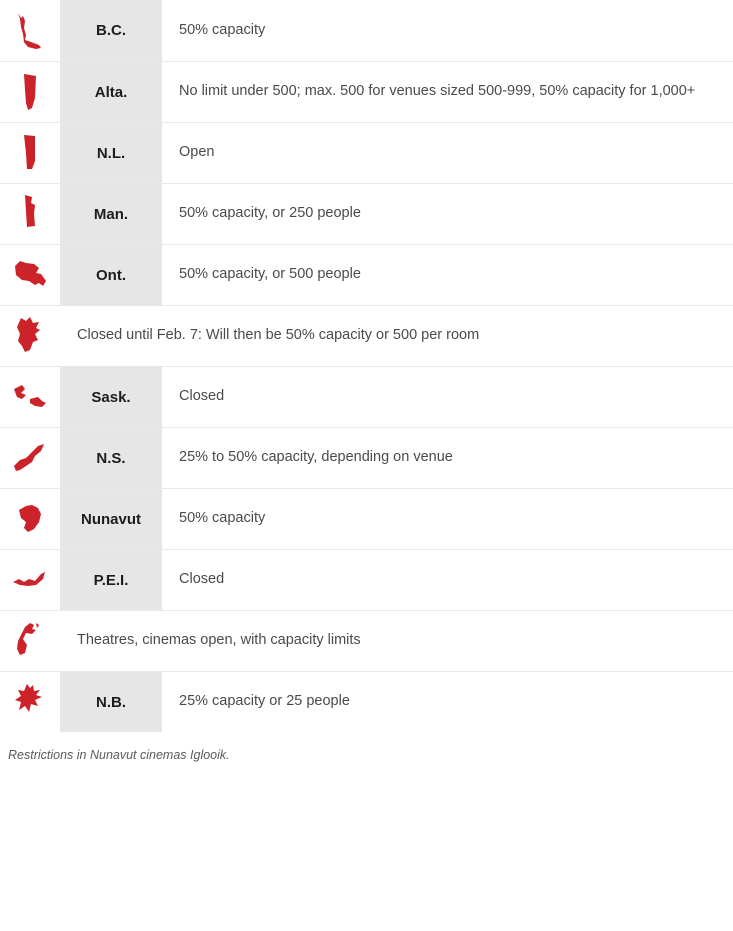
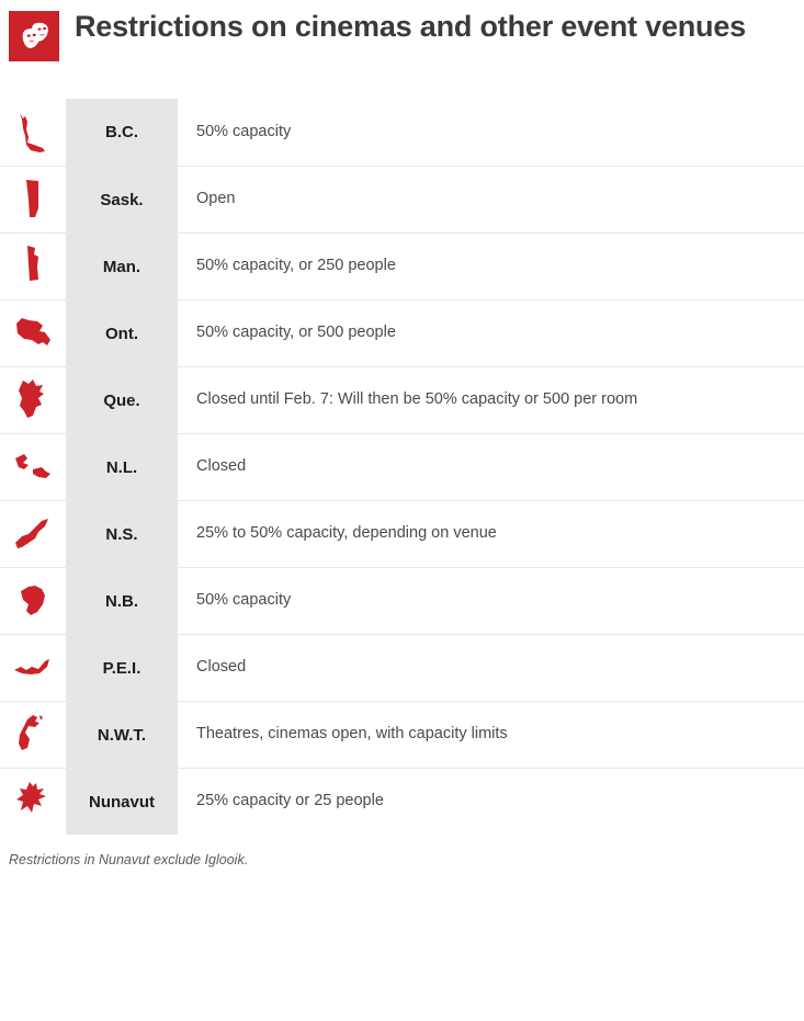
+ Restrictions on cinemas and other event venues
  B.C.
  50% capacity
- Alta.
- No limit under 500; max. 500 for venues sized 500-999, 50% capacity for 1,000+
- N.L.
+ Sask.
  Open
  Man.
  50% capacity, or 250 people
  Ont.
  50% capacity, or 500 people
+ Que.
  Closed until Feb. 7: Will then be 50% capacity or 500 per room
- Sask.
+ N.L.
  Closed
  N.S.
  25% to 50% capacity, depending on venue
- Nunavut
+ N.B.
  50% capacity
  P.E.I.
  Closed
+ N.W.T.
  Theatres, cinemas open, with capacity limits
- N.B.
+ Nunavut
  25% capacity or 25 people
- Restrictions in Nunavut cinemas Iglooik.
+ Restrictions in Nunavut exclude Iglooik.
